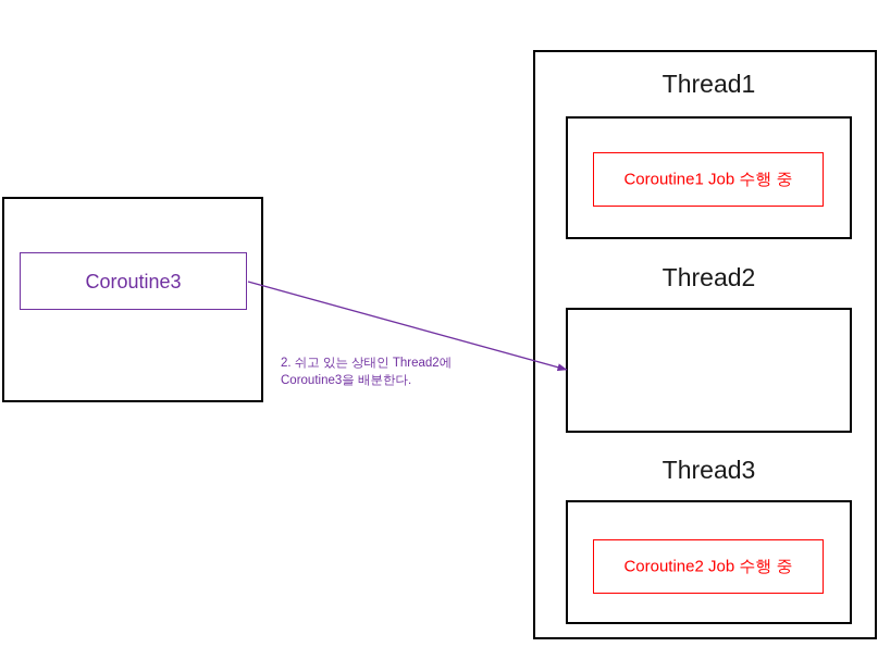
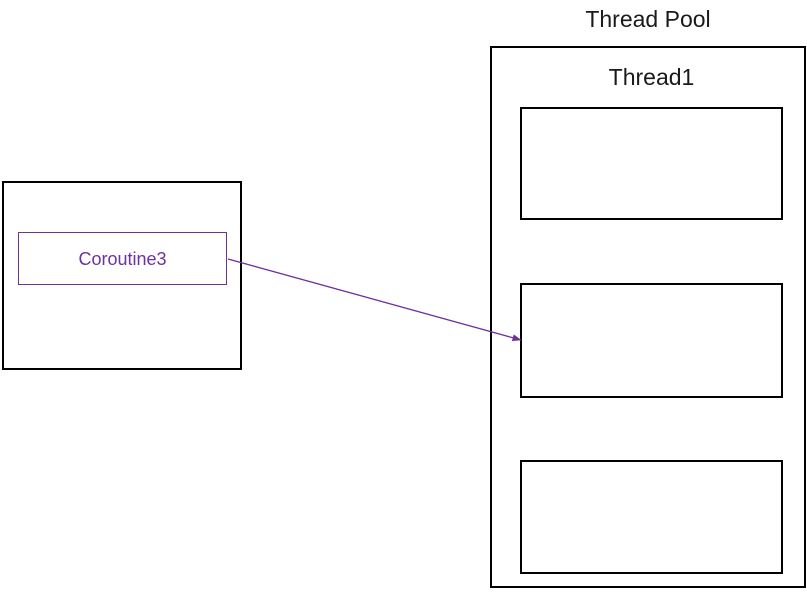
  Coroutine3
+ Thread Pool
  Thread1
- Coroutine1 Job 수행 중
- Thread2
- Thread3
- Coroutine2 Job 수행 중
- 2. 쉬고 있는 상태인 Thread2에
- Coroutine3을 배분한다.
